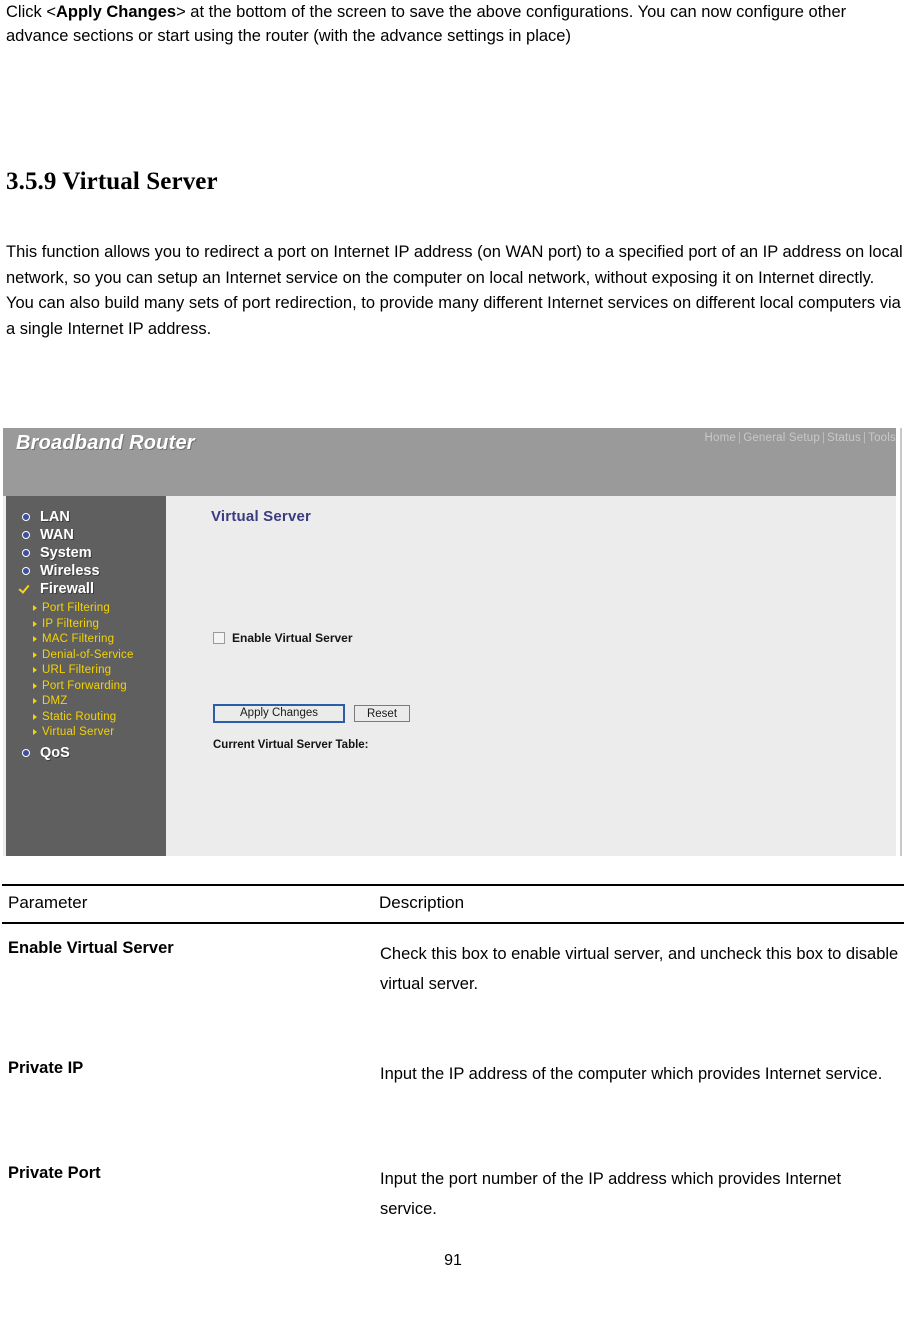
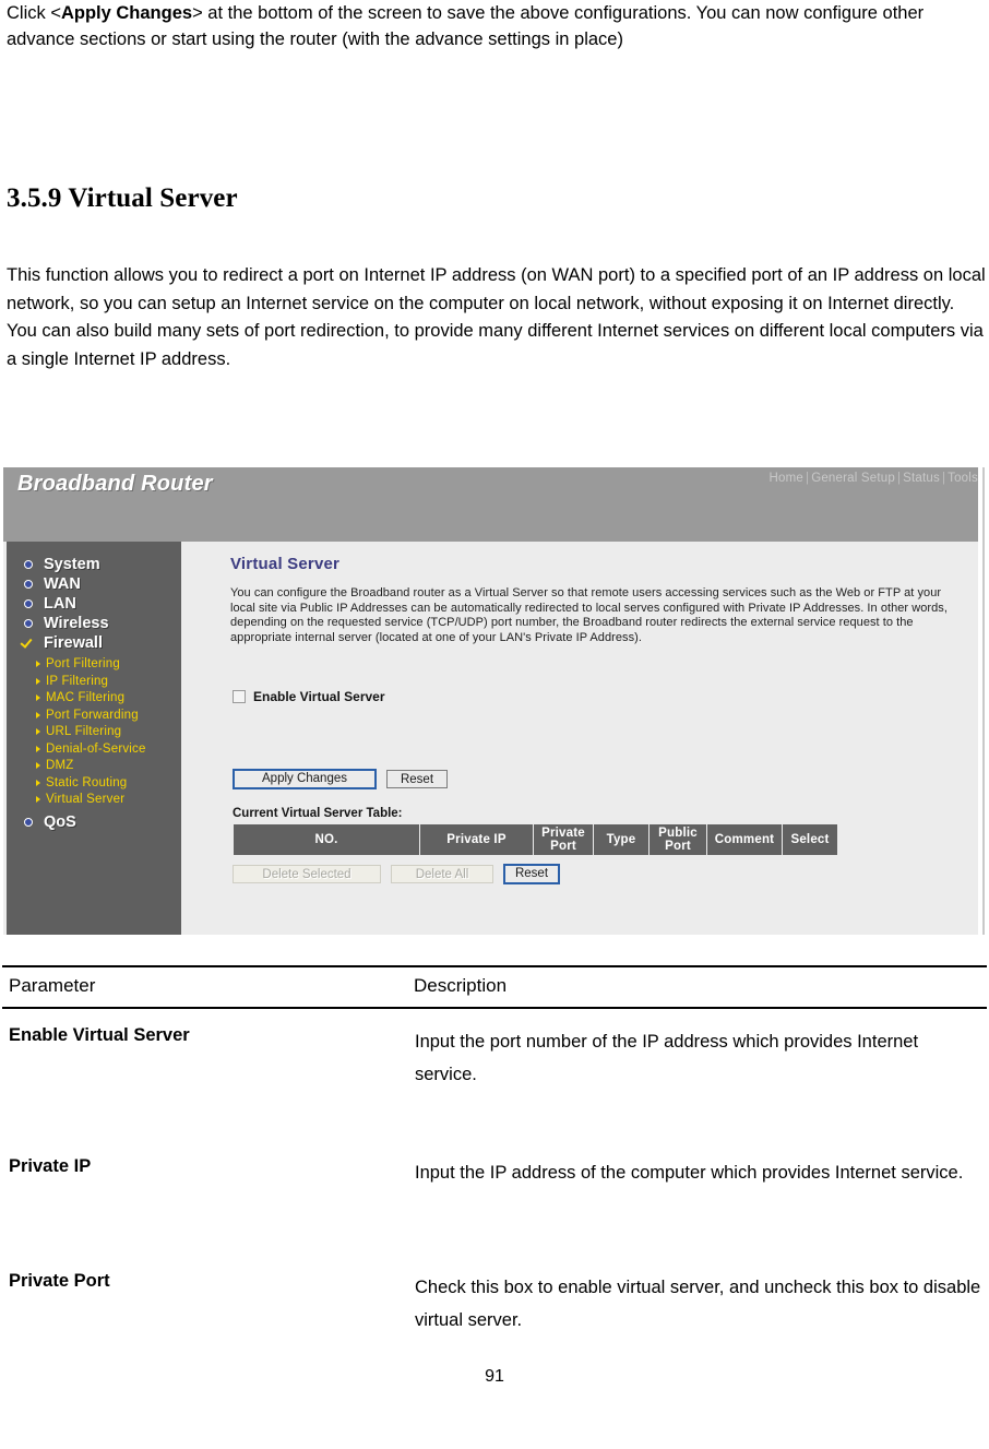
  Click <Apply Changes> at the bottom of the screen to save the above configurations. You can now configure other advance sections or start using the router (with the advance settings in place)
  3.5.9 Virtual Server
  This function allows you to redirect a port on Internet IP address (on WAN port) to a specified port of an IP address on local network, so you can setup an Internet service on the computer on local network, without exposing it on Internet directly. You can also build many sets of port redirection, to provide many different Internet services on different local computers via a single Internet IP address.
  Broadband Router
  Home | General Setup | Status | Tools
- LAN
+ System
  WAN
- System
+ LAN
  Wireless
  Firewall
  Port Filtering
  IP Filtering
  MAC Filtering
- Denial-of-Service
+ Port Forwarding
  URL Filtering
- Port Forwarding
+ Denial-of-Service
  DMZ
  Static Routing
  Virtual Server
  QoS
  Virtual Server
+ You can configure the Broadband router as a Virtual Server so that remote users accessing services such as the Web or FTP at your local site via Public IP Addresses can be automatically redirected to local serves configured with Private IP Addresses. In other words, depending on the requested service (TCP/UDP) port number, the Broadband router redirects the external service request to the appropriate internal server (located at one of your LAN's Private IP Address).
  Enable Virtual Server
  Apply Changes Reset
  Current Virtual Server Table:
+ NO.	Private IP	Private Port	Type	Public Port	Comment	Select
+ Delete Selected Delete All Reset
  Parameter
  Description
  Enable Virtual Server
- Check this box to enable virtual server, and uncheck this box to disable virtual server.
+ Input the port number of the IP address which provides Internet service.
  Private IP
  Input the IP address of the computer which provides Internet service.
  Private Port
- Input the port number of the IP address which provides Internet service.
+ Check this box to enable virtual server, and uncheck this box to disable virtual server.
  91
